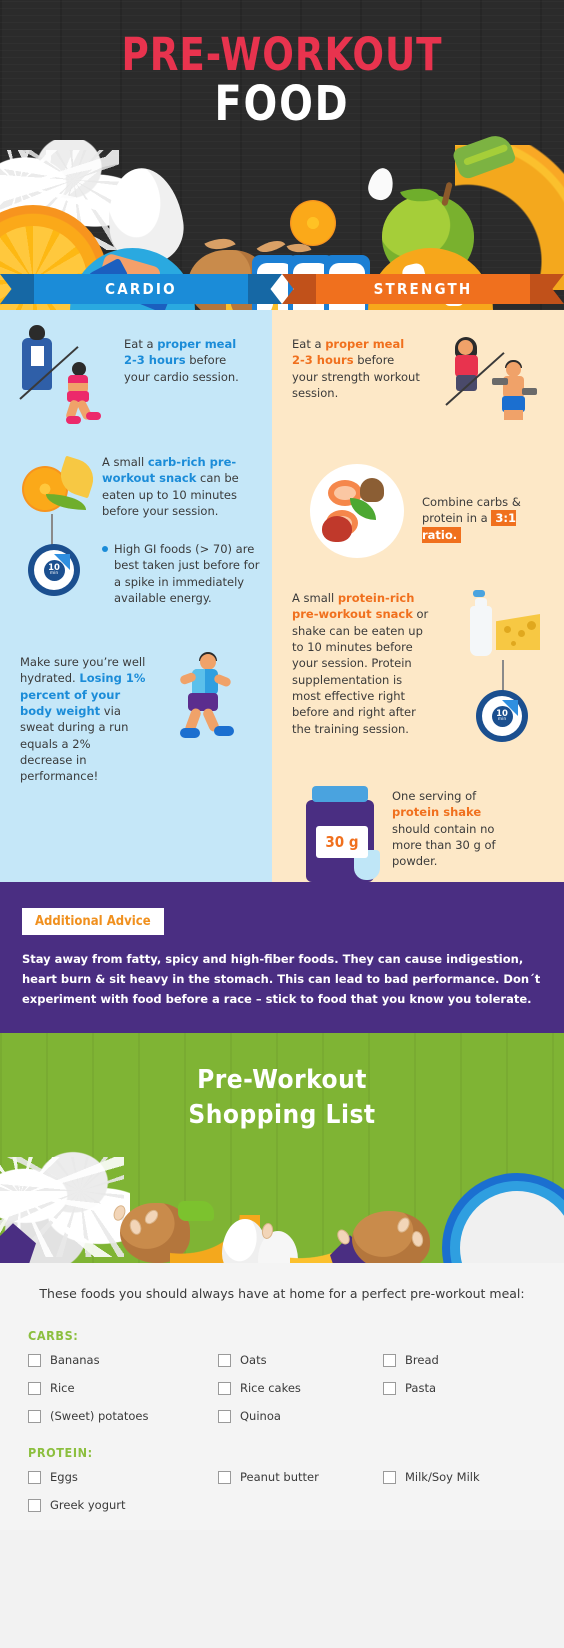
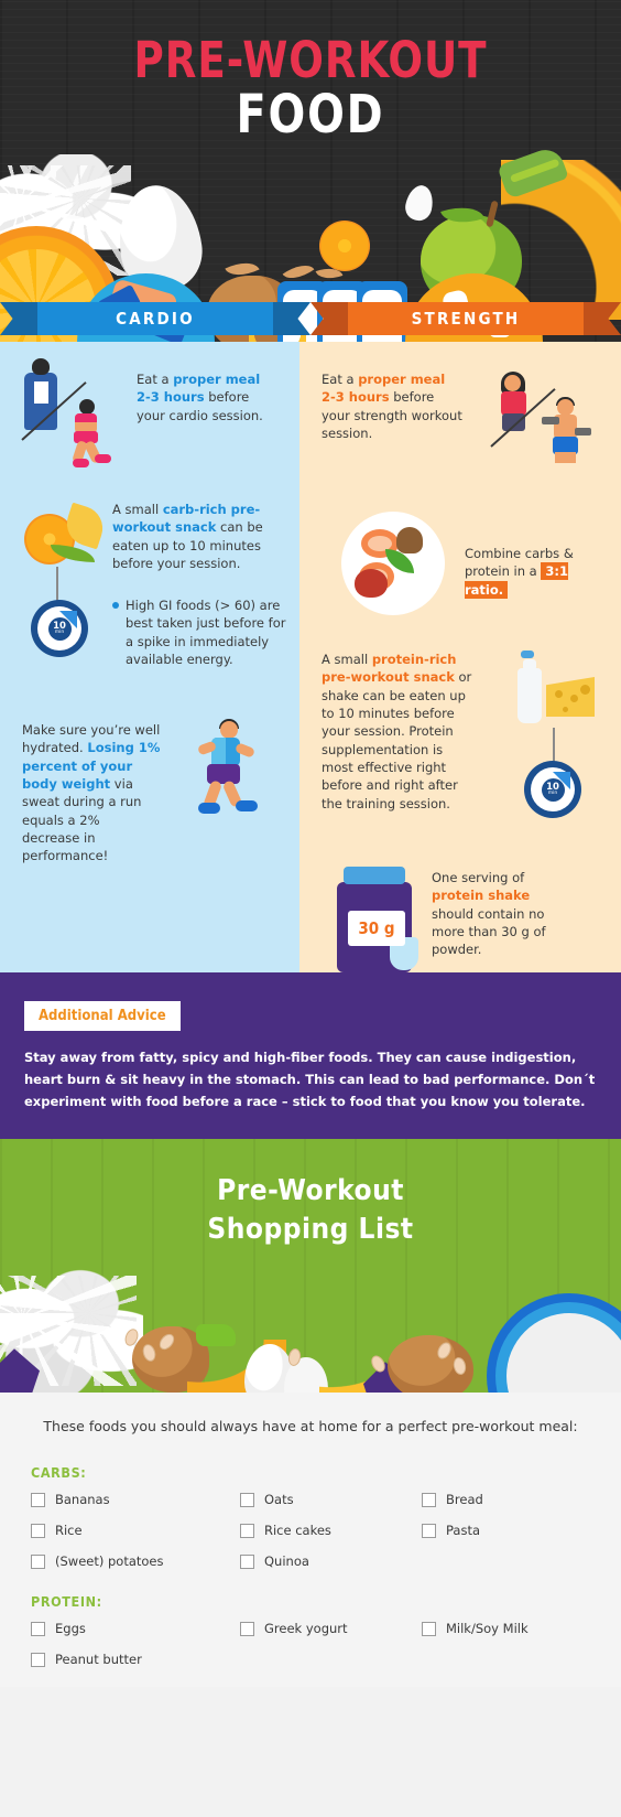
  PRE-WORKOUT
  FOOD
  CARDIO
  STRENGTH
  Eat a proper meal 2-3 hours before your cardio session.
  10
  A small carb-rich pre-workout snack can be eaten up to 10 minutes before your session.
- High GI foods (> 70) are best taken just before for a spike in immediately available energy.
+ High GI foods (> 60) are best taken just before for a spike in immediately available energy.
  Make sure you’re well hydrated. Losing 1% percent of your body weight via sweat during a run equals a 2% decrease in performance!
  Eat a proper meal 2-3 hours before your strength workout session.
  Combine carbs & protein in a 3:1 ratio.
  A small protein-rich pre-workout snack or shake can be eaten up to 10 minutes before your session. Protein supplementation is most effective right before and right after the training session.
  10
  30 g
  One serving of protein shake should contain no more than 30 g of powder.
  Additional Advice
  Stay away from fatty, spicy and high-fiber foods. They can cause indigestion, heart burn & sit heavy in the stomach. This can lead to bad performance. Don´t experiment with food before a race – stick to food that you know you tolerate.
  Pre-Workout
  Shopping List
  These foods you should always have at home for a perfect pre-workout meal:
  CARBS:
  Bananas
  Oats
  Bread
  Rice
  Rice cakes
  Pasta
  (Sweet) potatoes
  Quinoa
  PROTEIN:
  Eggs
- Peanut butter
+ Greek yogurt
  Milk/Soy Milk
- Greek yogurt
+ Peanut butter
